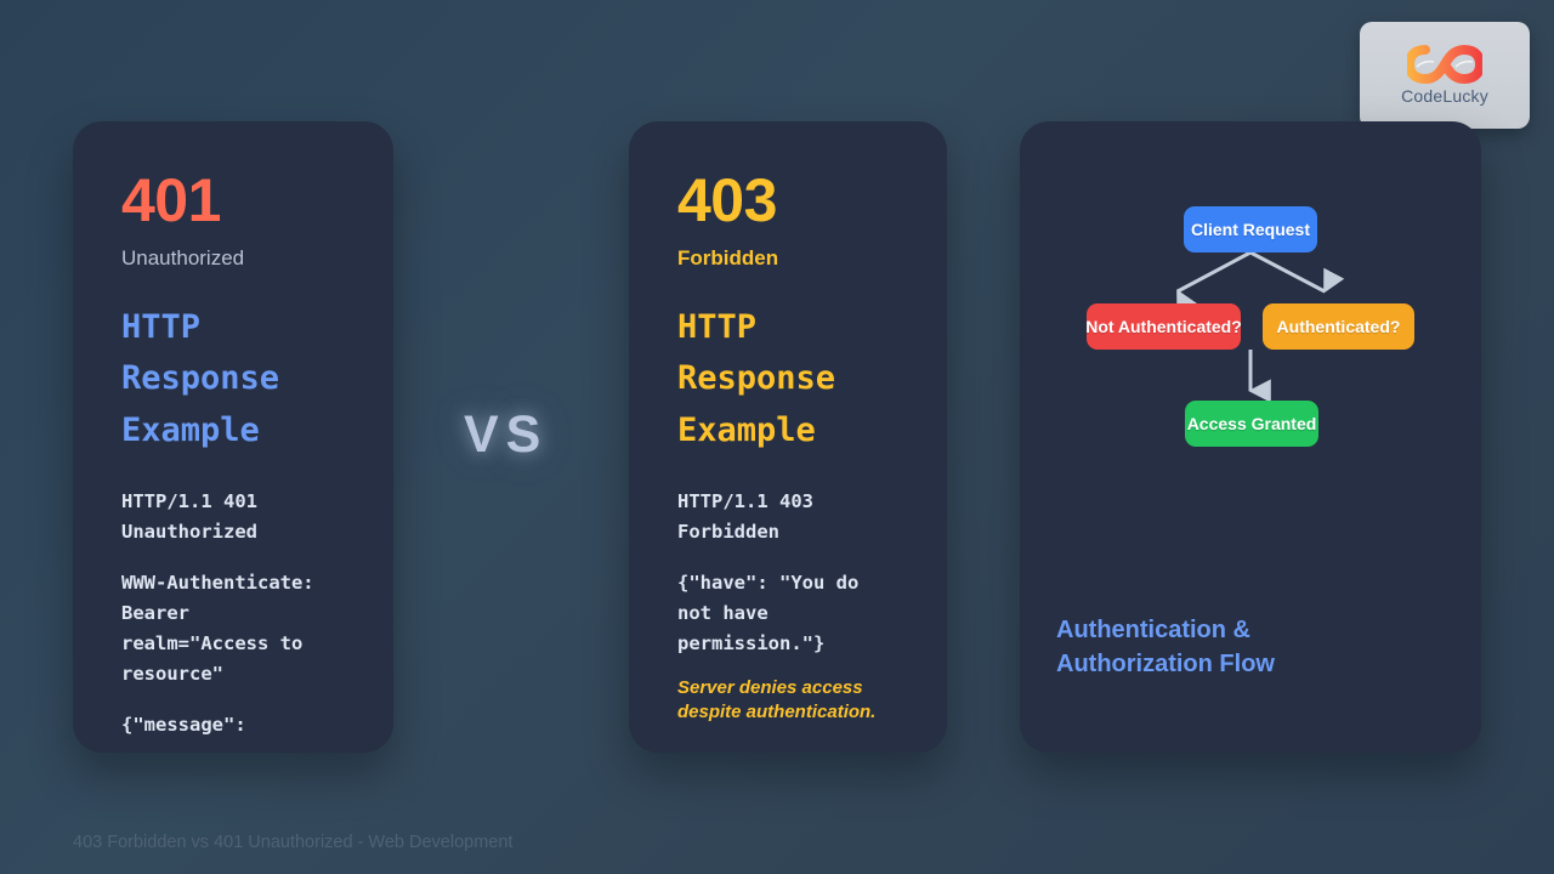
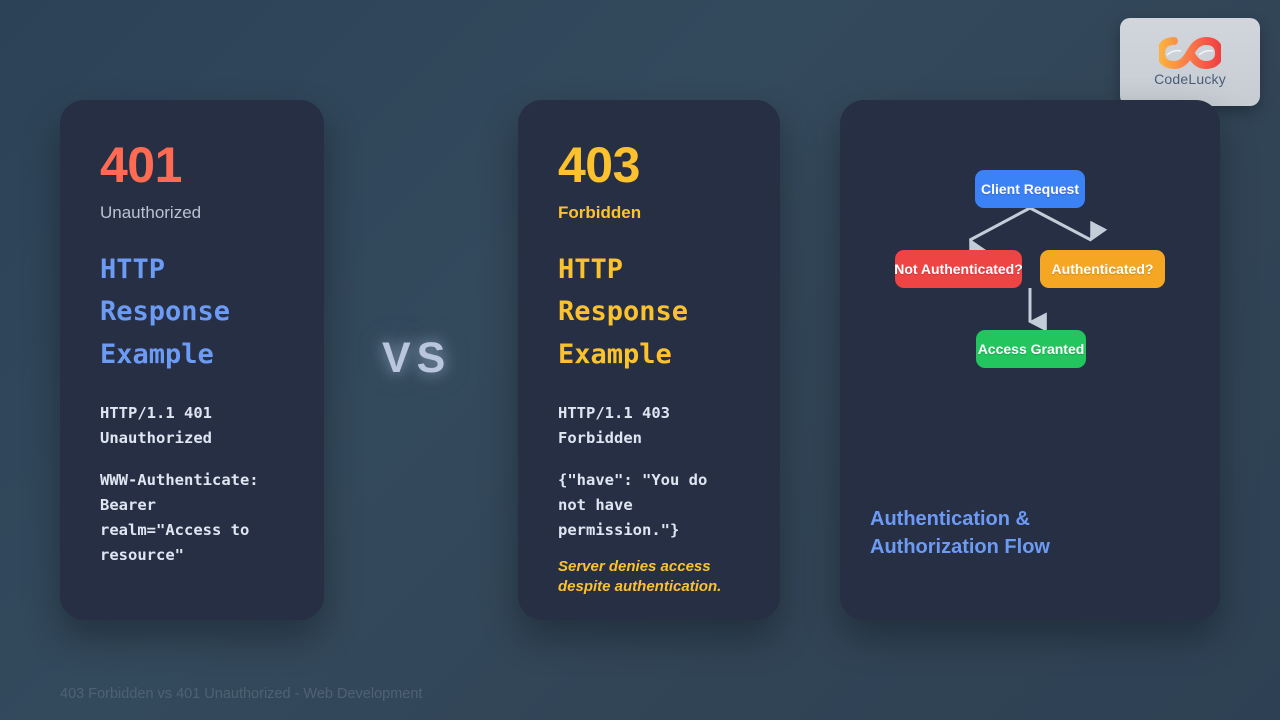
  CodeLucky
  401
  Unauthorized
  HTTP Response Example
  HTTP/1.1 401 Unauthorized
  WWW-Authenticate: Bearer realm="Access to resource"
- {"message":
  VS
  403
  Forbidden
  HTTP Response Example
  HTTP/1.1 403 Forbidden
  {"have": "You do not have permission."}
  Server denies access despite authentication.
  Client Request
  Not Authenticated?
  Authenticated?
  Access Granted
  Authentication &
  Authorization Flow
  403 Forbidden vs 401 Unauthorized - Web Development
